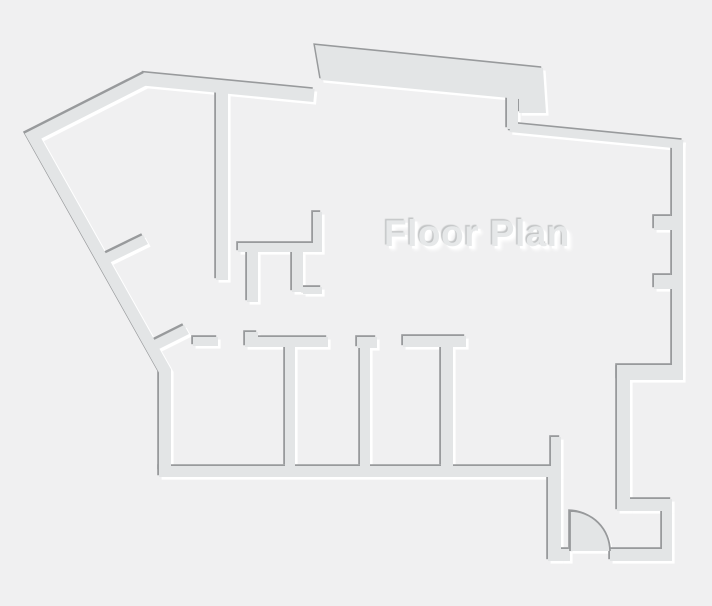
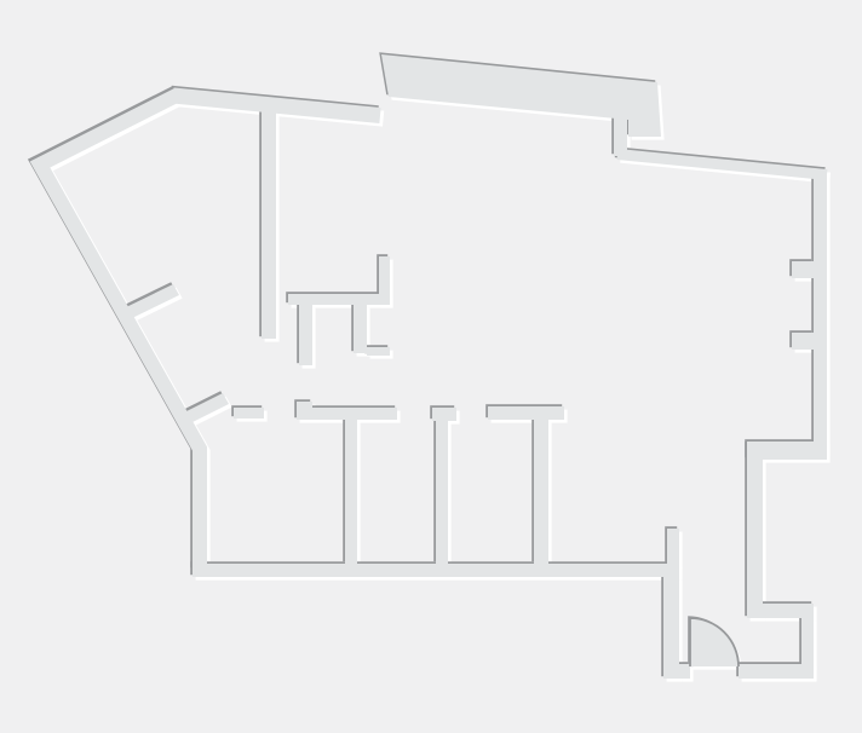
- Floor Plan
